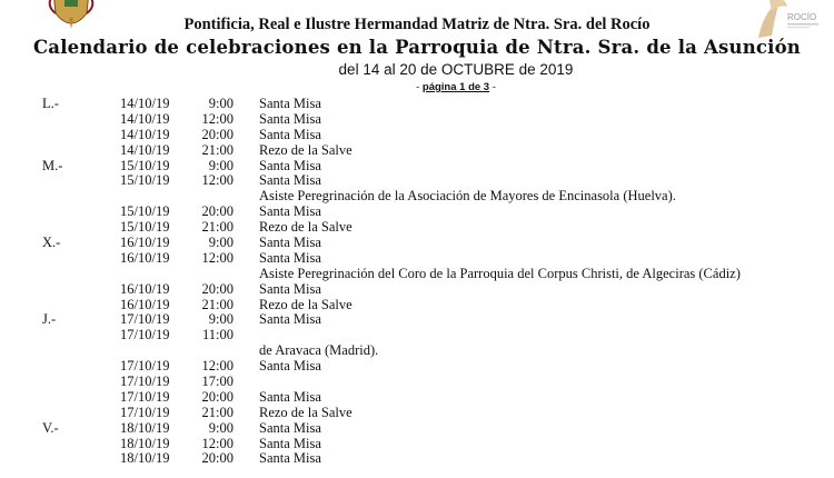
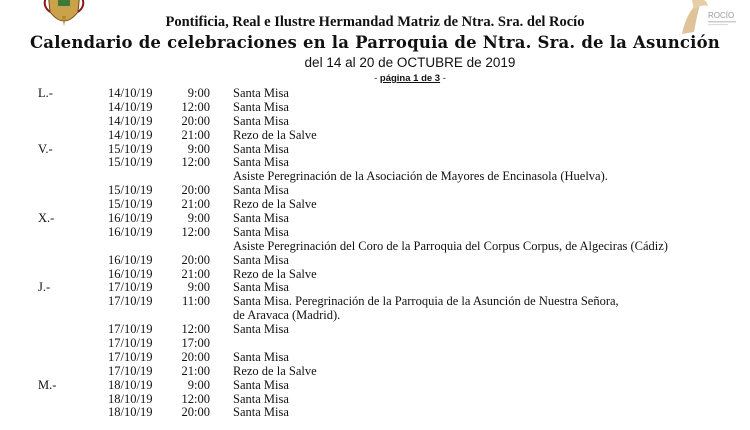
  ROCÍO
  Pontificia, Real e Ilustre Hermandad Matriz de Ntra. Sra. del Rocío
  Calendario de celebraciones en la Parroquia de Ntra. Sra. de la Asunción
  del 14 al 20 de OCTUBRE de 2019
  - página 1 de 3 -
  L.-
  14/10/19
  9:00
  Santa Misa
  14/10/19
  12:00
  Santa Misa
  14/10/19
  20:00
  Santa Misa
  14/10/19
  21:00
  Rezo de la Salve
- M.-
+ V.-
  15/10/19
  9:00
  Santa Misa
  15/10/19
  12:00
  Santa Misa
  Asiste Peregrinación de la Asociación de Mayores de Encinasola (Huelva).
  15/10/19
  20:00
  Santa Misa
  15/10/19
  21:00
  Rezo de la Salve
  X.-
  16/10/19
  9:00
  Santa Misa
  16/10/19
  12:00
  Santa Misa
- Asiste Peregrinación del Coro de la Parroquia del Corpus Christi, de Algeciras (Cádiz)
+ Asiste Peregrinación del Coro de la Parroquia del Corpus Corpus, de Algeciras (Cádiz)
  16/10/19
  20:00
  Santa Misa
  16/10/19
  21:00
  Rezo de la Salve
  J.-
  17/10/19
  9:00
  Santa Misa
  17/10/19
  11:00
+ Santa Misa. Peregrinación de la Parroquia de la Asunción de Nuestra Señora,
  de Aravaca (Madrid).
  17/10/19
  12:00
  Santa Misa
  17/10/19
  17:00
  17/10/19
  20:00
  Santa Misa
  17/10/19
  21:00
  Rezo de la Salve
- V.-
+ M.-
  18/10/19
  9:00
  Santa Misa
  18/10/19
  12:00
  Santa Misa
  18/10/19
  20:00
  Santa Misa
